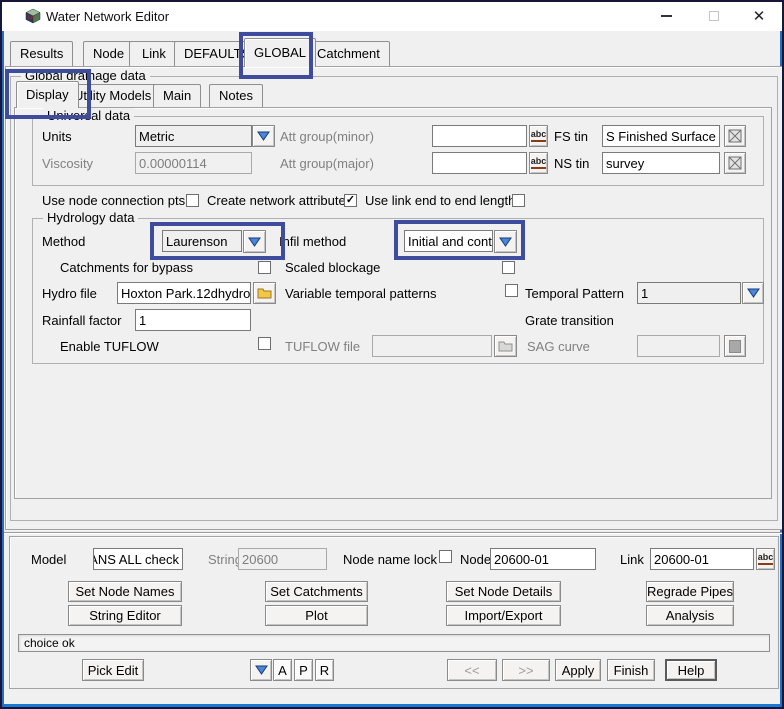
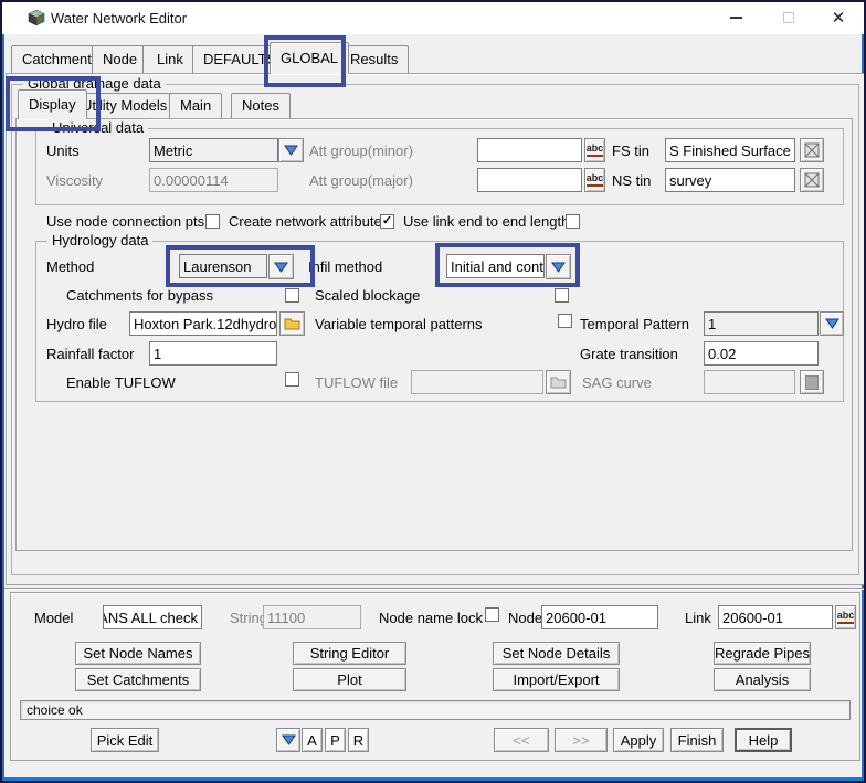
  Water Network Editor
  ✕
- Results
+ Catchment
  Node
  Link
  DEFAULT
  GLOBAL
- Catchment
+ Results
  Global drainage data
  Display
  Utility Models
  Main
  Notes
  Universal data
  Units
  Metric
  Att group(minor)
  abc
  FS tin
  S Finished Surface
  Viscosity
  0.00000114
  Att group(major)
  abc
  NS tin
  survey
  Use node connection pts
  Create network attribute
  ✓
  Use link end to end lengt
  Hydrology data
  Method
  Laurenson
  Infil method
  Initial and cont
  Catchments for bypass
  Scaled blockage
  Hydro file
  Hoxton Park.12dhydro
  Variable temporal patterns
  Temporal Pattern
  1
  Rainfall factor
  1
  Grate transition
+ 0.02
  Enable TUFLOW
  TUFLOW file
  SAG curve
  Model
  ANS ALL check
  Strin
- 20600
+ 11100
  Node name lock
  Node
  20600-01
  Link
  20600-01
  abc
  Set Node Names
- Set Catchments
+ String Editor
  Set Node Details
  Regrade Pipes
- String Editor
+ Set Catchments
  Plot
  Import/Export
  Analysis
  choice ok
  Pick Edit
  A
  P
  R
  <<
  >>
  Apply
  Finish
  Help
